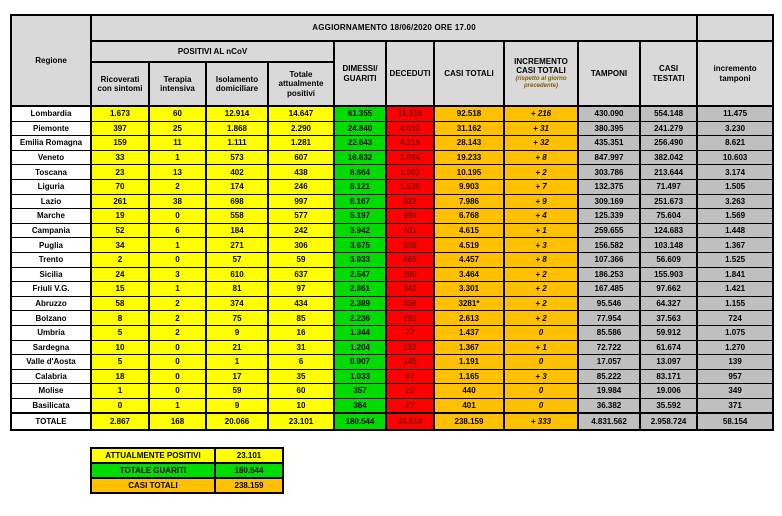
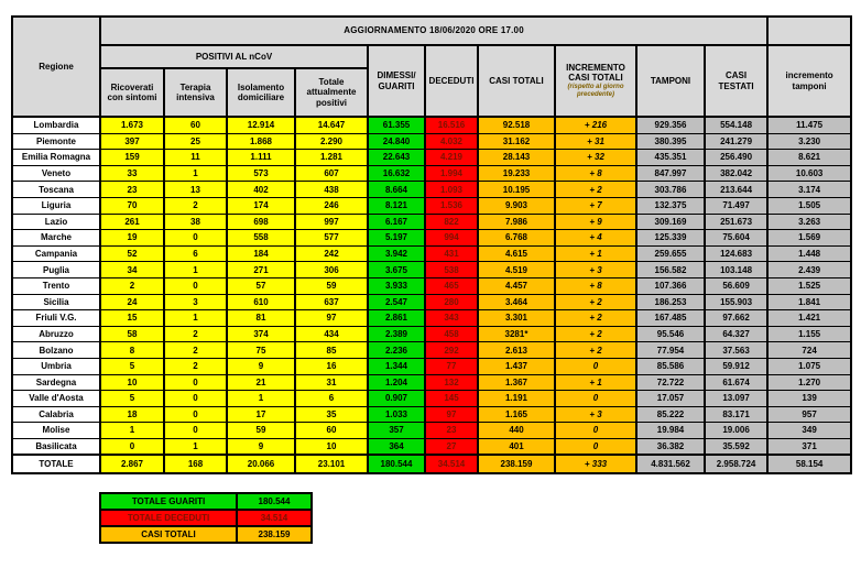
  Regione	AGGIORNAMENTO 18/06/2020 ORE 17.00
  POSITIVI AL nCoV	DIMESSI/ GUARITI	DECEDUTI	CASI TOTALI	INCREMENTO CASI TOTALI	TAMPONI	CASI TESTATI	incremento tamponi
  Ricoverati con sintomi	Terapia intensiva	Isolamento domiciliare	Totale attualmente positivi
- Lombardia	1.673	60	12.914	14.647	61.355	16.516	92.518	+ 216	430.090	554.148	11.475
+ Lombardia	1.673	60	12.914	14.647	61.355	16.516	92.518	+ 216	929.356	554.148	11.475
  Piemonte	397	25	1.868	2.290	24.840	4.032	31.162	+ 31	380.395	241.279	3.230
  Emilia Romagna	159	11	1.111	1.281	22.643	4.219	28.143	+ 32	435.351	256.490	8.621
  Veneto	33	1	573	607	16.632	1.994	19.233	+ 8	847.997	382.042	10.603
  Toscana	23	13	402	438	8.664	1.093	10.195	+ 2	303.786	213.644	3.174
  Liguria	70	2	174	246	8.121	1.536	9.903	+ 7	132.375	71.497	1.505
  Lazio	261	38	698	997	6.167	822	7.986	+ 9	309.169	251.673	3.263
  Marche	19	0	558	577	5.197	994	6.768	+ 4	125.339	75.604	1.569
  Campania	52	6	184	242	3.942	431	4.615	+ 1	259.655	124.683	1.448
- Puglia	34	1	271	306	3.675	538	4.519	+ 3	156.582	103.148	1.367
+ Puglia	34	1	271	306	3.675	538	4.519	+ 3	156.582	103.148	2.439
  Trento	2	0	57	59	3.933	465	4.457	+ 8	107.366	56.609	1.525
  Sicilia	24	3	610	637	2.547	280	3.464	+ 2	186.253	155.903	1.841
  Friuli V.G.	15	1	81	97	2.861	343	3.301	+ 2	167.485	97.662	1.421
  Abruzzo	58	2	374	434	2.389	458	3281*	+ 2	95.546	64.327	1.155
  Bolzano	8	2	75	85	2.236	292	2.613	+ 2	77.954	37.563	724
  Umbria	5	2	9	16	1.344	77	1.437	0	85.586	59.912	1.075
  Sardegna	10	0	21	31	1.204	132	1.367	+ 1	72.722	61.674	1.270
  Valle d'Aosta	5	0	1	6	0.907	145	1.191	0	17.057	13.097	139
  Calabria	18	0	17	35	1.033	97	1.165	+ 3	85.222	83.171	957
  Molise	1	0	59	60	357	23	440	0	19.984	19.006	349
  Basilicata	0	1	9	10	364	27	401	0	36.382	35.592	371
  TOTALE	2.867	168	20.066	23.101	180.544	34.514	238.159	+ 333	4.831.562	2.958.724	58.154
- ATTUALMENTE POSITIVI	23.101
  TOTALE GUARITI	180.544
+ TOTALE DECEDUTI	34.514
  CASI TOTALI	238.159
